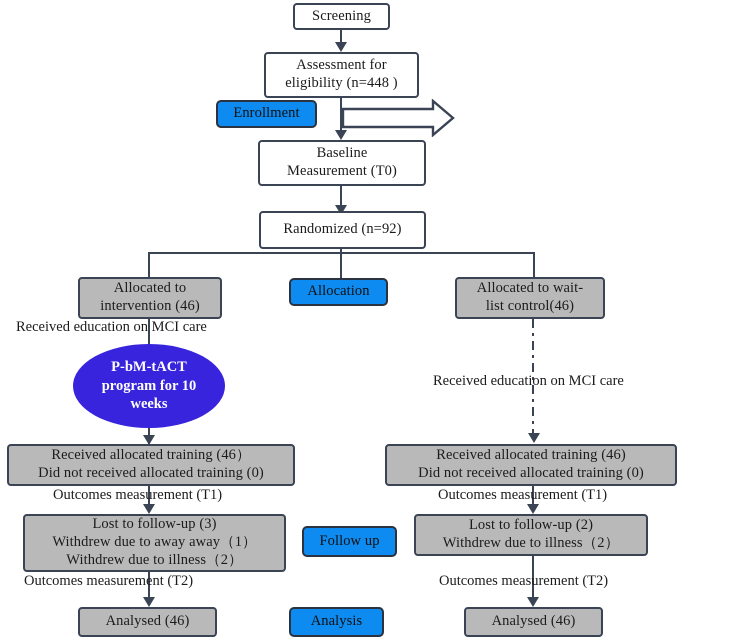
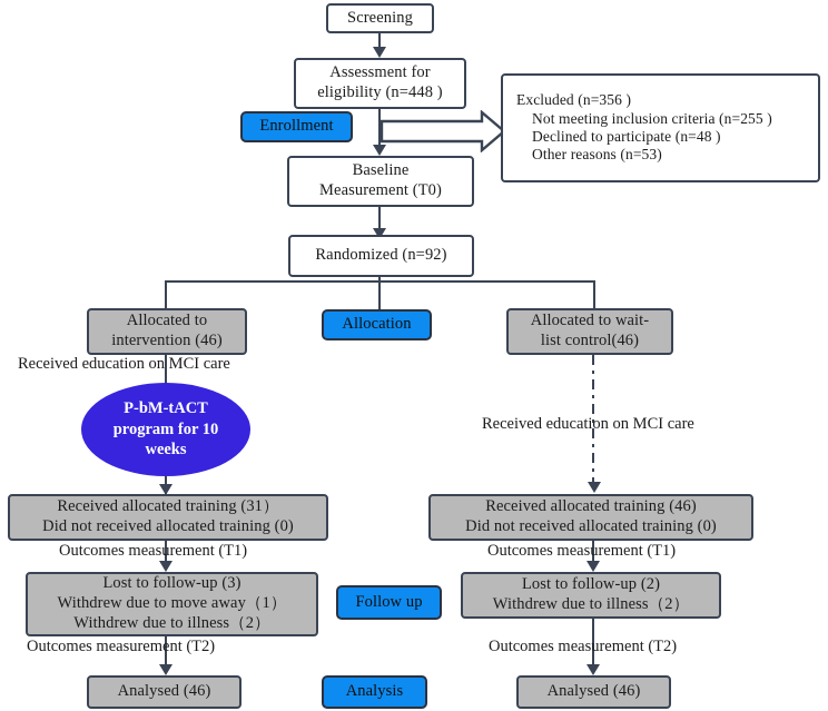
  Screening
  Assessment for
  eligibility (n=448 )
  Enrollment
+ Excluded (n=356 )
+ Not meeting inclusion criteria (n=255 )
+ Declined to participate (n=48 )
+ Other reasons (n=53)
  Baseline
  Measurement (T0)
  Randomized (n=92)
  Allocated to
  intervention (46)
  Allocation
  Allocated to wait-
  list control(46)
  Received education on MCI care
  P-bM-tACT
  program for 10
  weeks
- Received allocated training (46）
+ Received allocated training (31）
  Did not received allocated training (0)
  Outcomes measurement (T1)
  Lost to follow-up (3)
- Withdrew due to away away（1）
+ Withdrew due to move away（1）
  Withdrew due to illness（2）
  Outcomes measurement (T2)
  Analysed (46)
  Received education on MCI care
  Received allocated training (46)
  Did not received allocated training (0)
  Outcomes measurement (T1)
  Lost to follow-up (2)
  Withdrew due to illness（2）
  Outcomes measurement (T2)
  Analysed (46)
  Follow up
  Analysis
